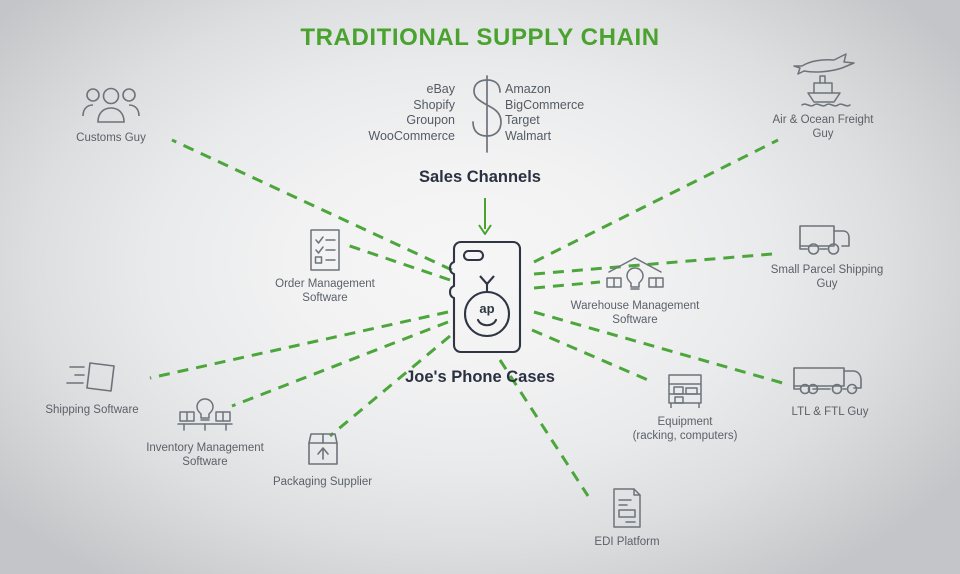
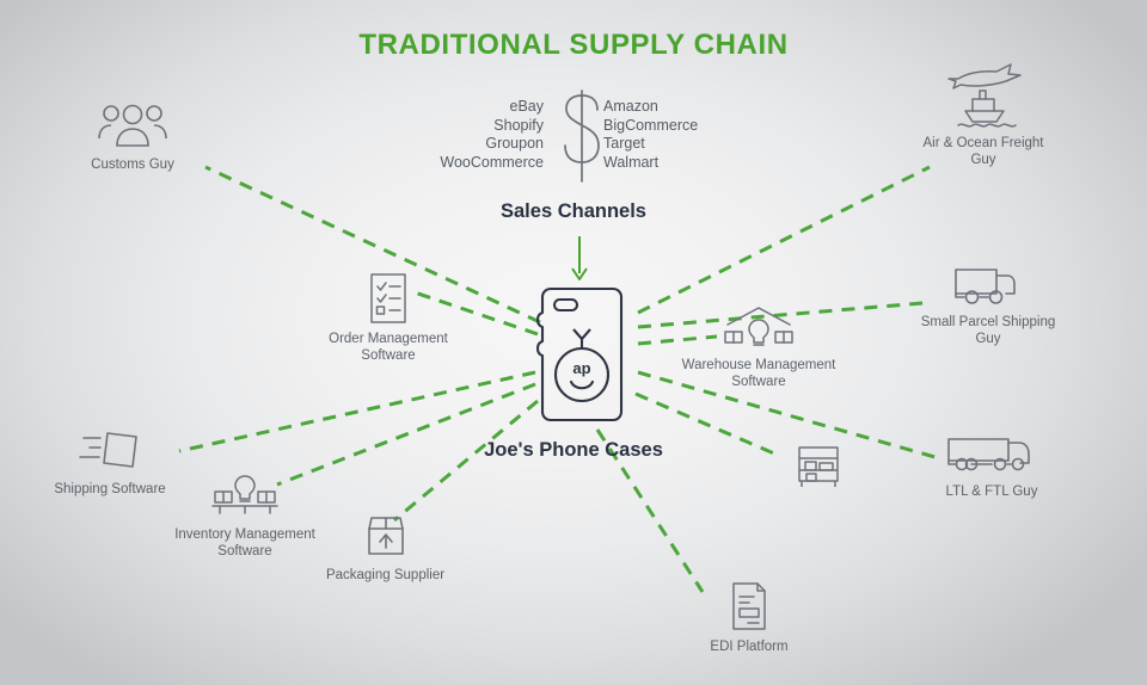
  TRADITIONAL SUPPLY CHAIN
  eBay
  Shopify
  Groupon
  WooCommerce
  Amazon
  BigCommerce
  Target
  Walmart
  Sales Channels
  ap
  Joe's Phone Cases
  Customs Guy
  Air & Ocean Freight
  Guy
  Order Management
  Software
  Small Parcel Shipping
  Guy
  Warehouse Management
  Software
  Shipping Software
  LTL & FTL Guy
  Inventory Management
  Software
- Equipment
- (racking, computers)
  Packaging Supplier
  EDI Platform
